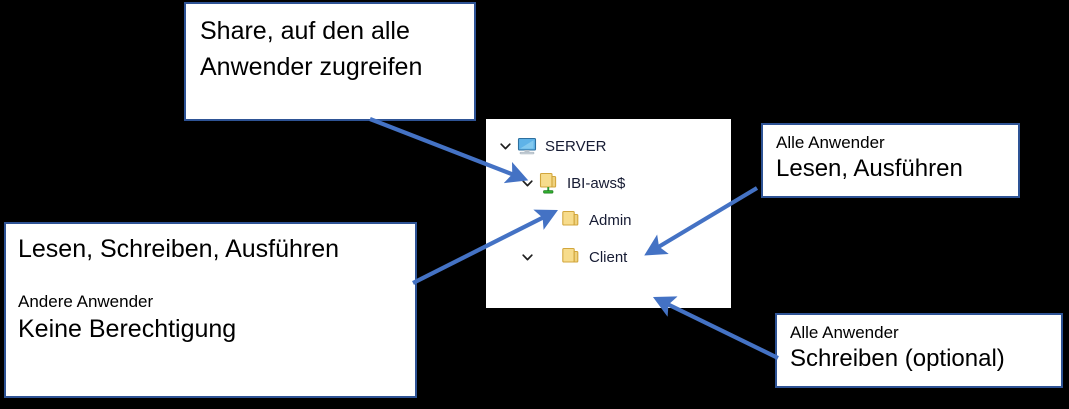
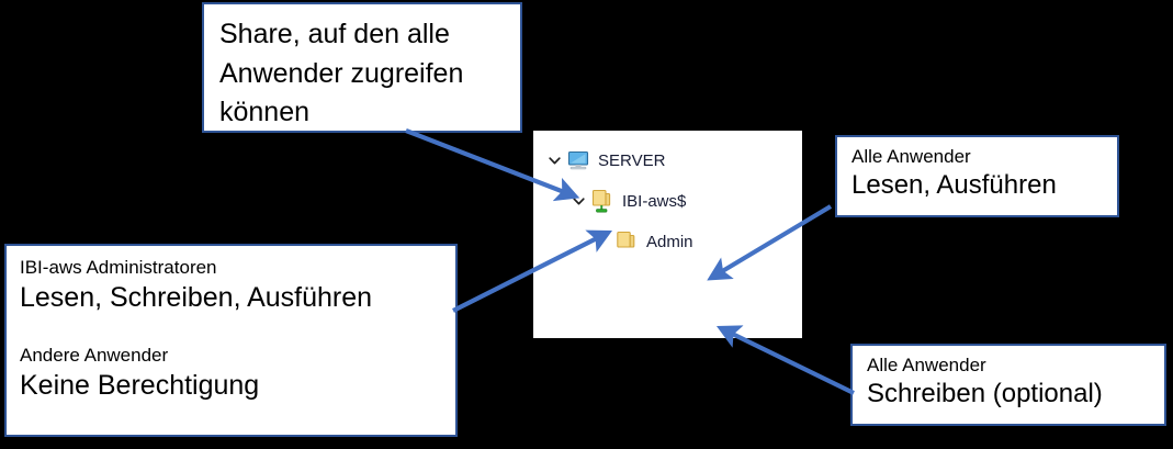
  SERVER
  IBI-aws$
  Admin
- Client
  Share, auf den alle
  Anwender zugreifen
+ können
+ IBI-aws Administratoren
  Lesen, Schreiben, Ausführen
  Andere Anwender
  Keine Berechtigung
  Alle Anwender
  Lesen, Ausführen
  Alle Anwender
  Schreiben (optional)
